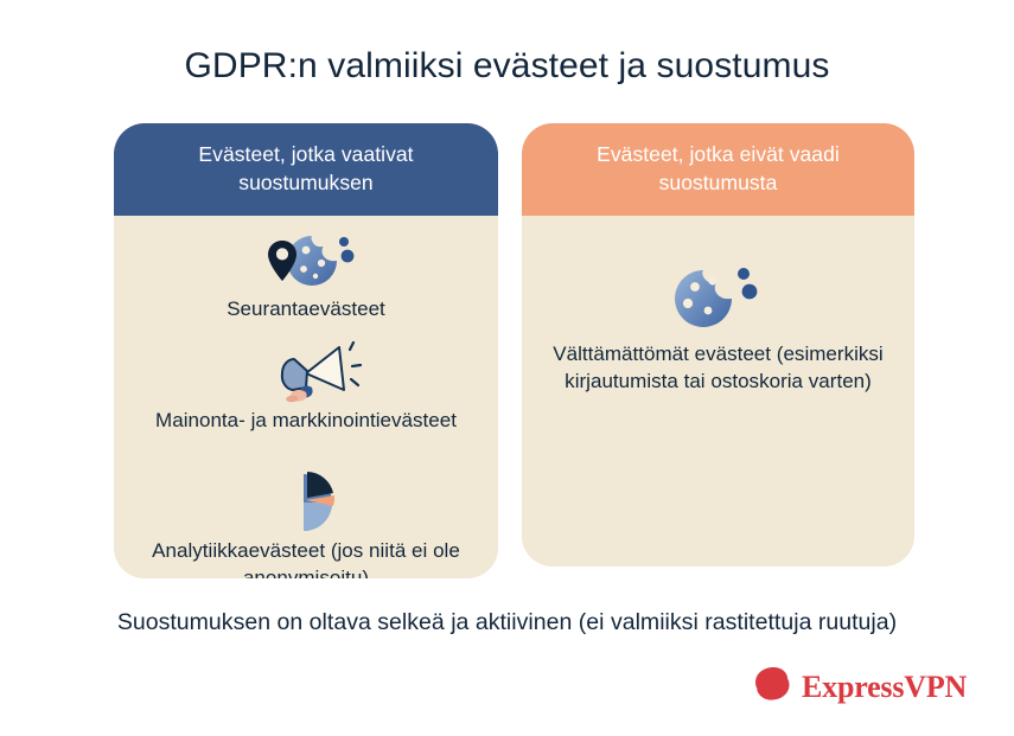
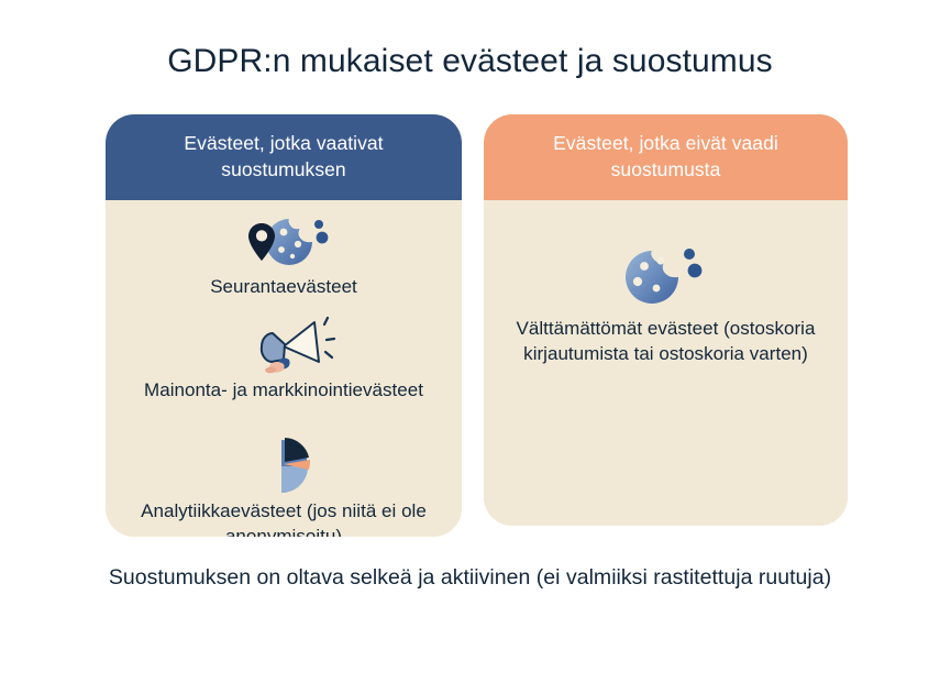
- GDPR:n valmiiksi evästeet ja suostumus
+ GDPR:n mukaiset evästeet ja suostumus
  Evästeet, jotka vaativat suostumuksen
  Seurantaevästeet
  Mainonta- ja markkinointievästeet
  Analytiikkaevästeet (jos niitä ei ole anonymisoitu)
  Evästeet, jotka eivät vaadi suostumusta
- Välttämättömät evästeet (esimerkiksi kirjautumista tai ostoskoria varten)
+ Välttämättömät evästeet (ostoskoria kirjautumista tai ostoskoria varten)
  Suostumuksen on oltava selkeä ja aktiivinen (ei valmiiksi rastitettuja ruutuja)
- ExpressVPN
